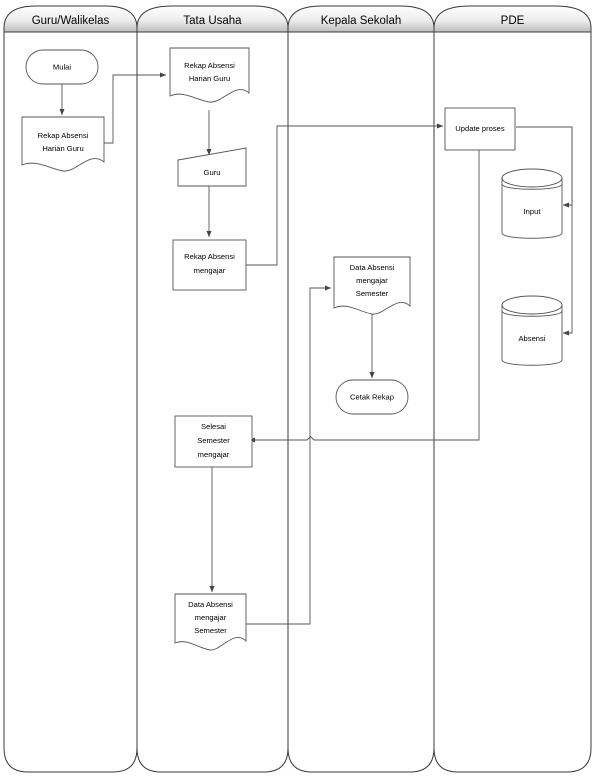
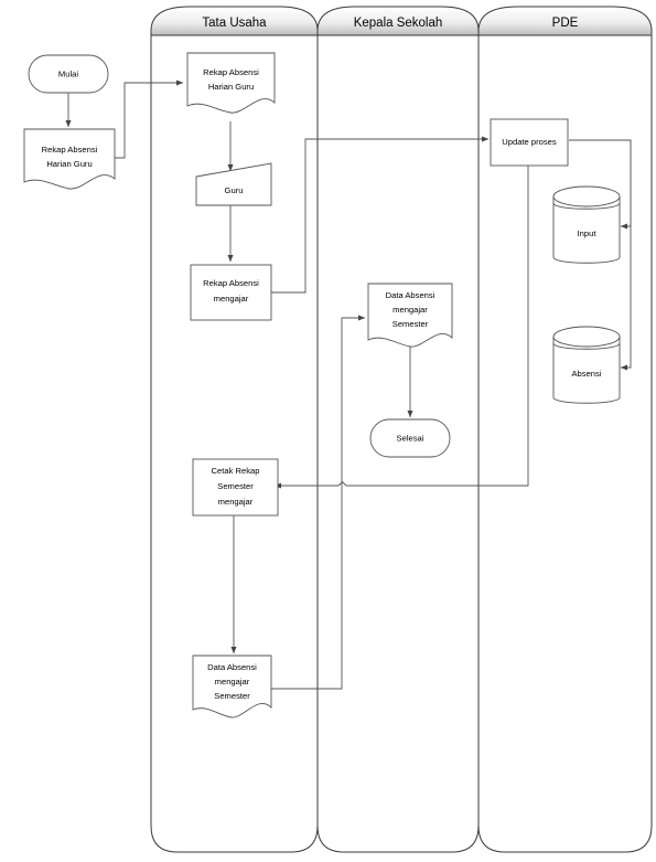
- Guru/Walikelas
  Tata Usaha
  Kepala Sekolah
  PDE
  Mulai
  Rekap Absensi
  Harian Guru
  Rekap Absensi
  Harian Guru
  Guru
  Rekap Absensi
  mengajar
- Selesai
+ Cetak Rekap
  Semester
  mengajar
  Data Absensi
  mengajar
  Semester
  Data Absensi
  mengajar
  Semester
- Cetak Rekap
+ Selesai
  Update proses
  Input
  Absensi
